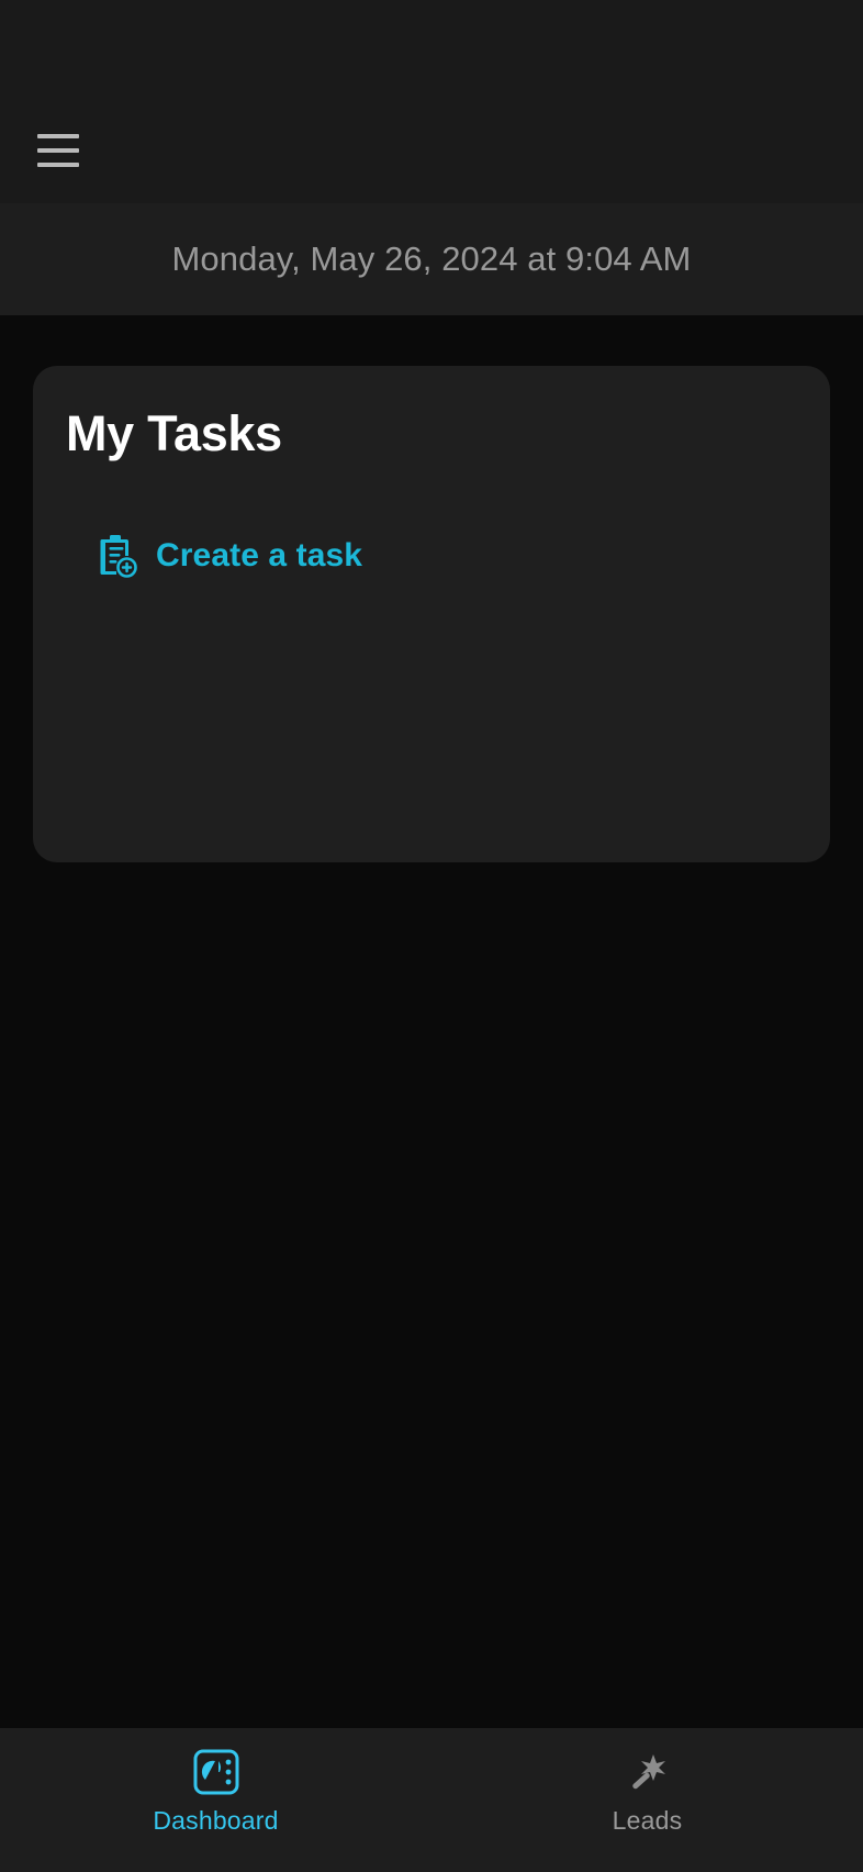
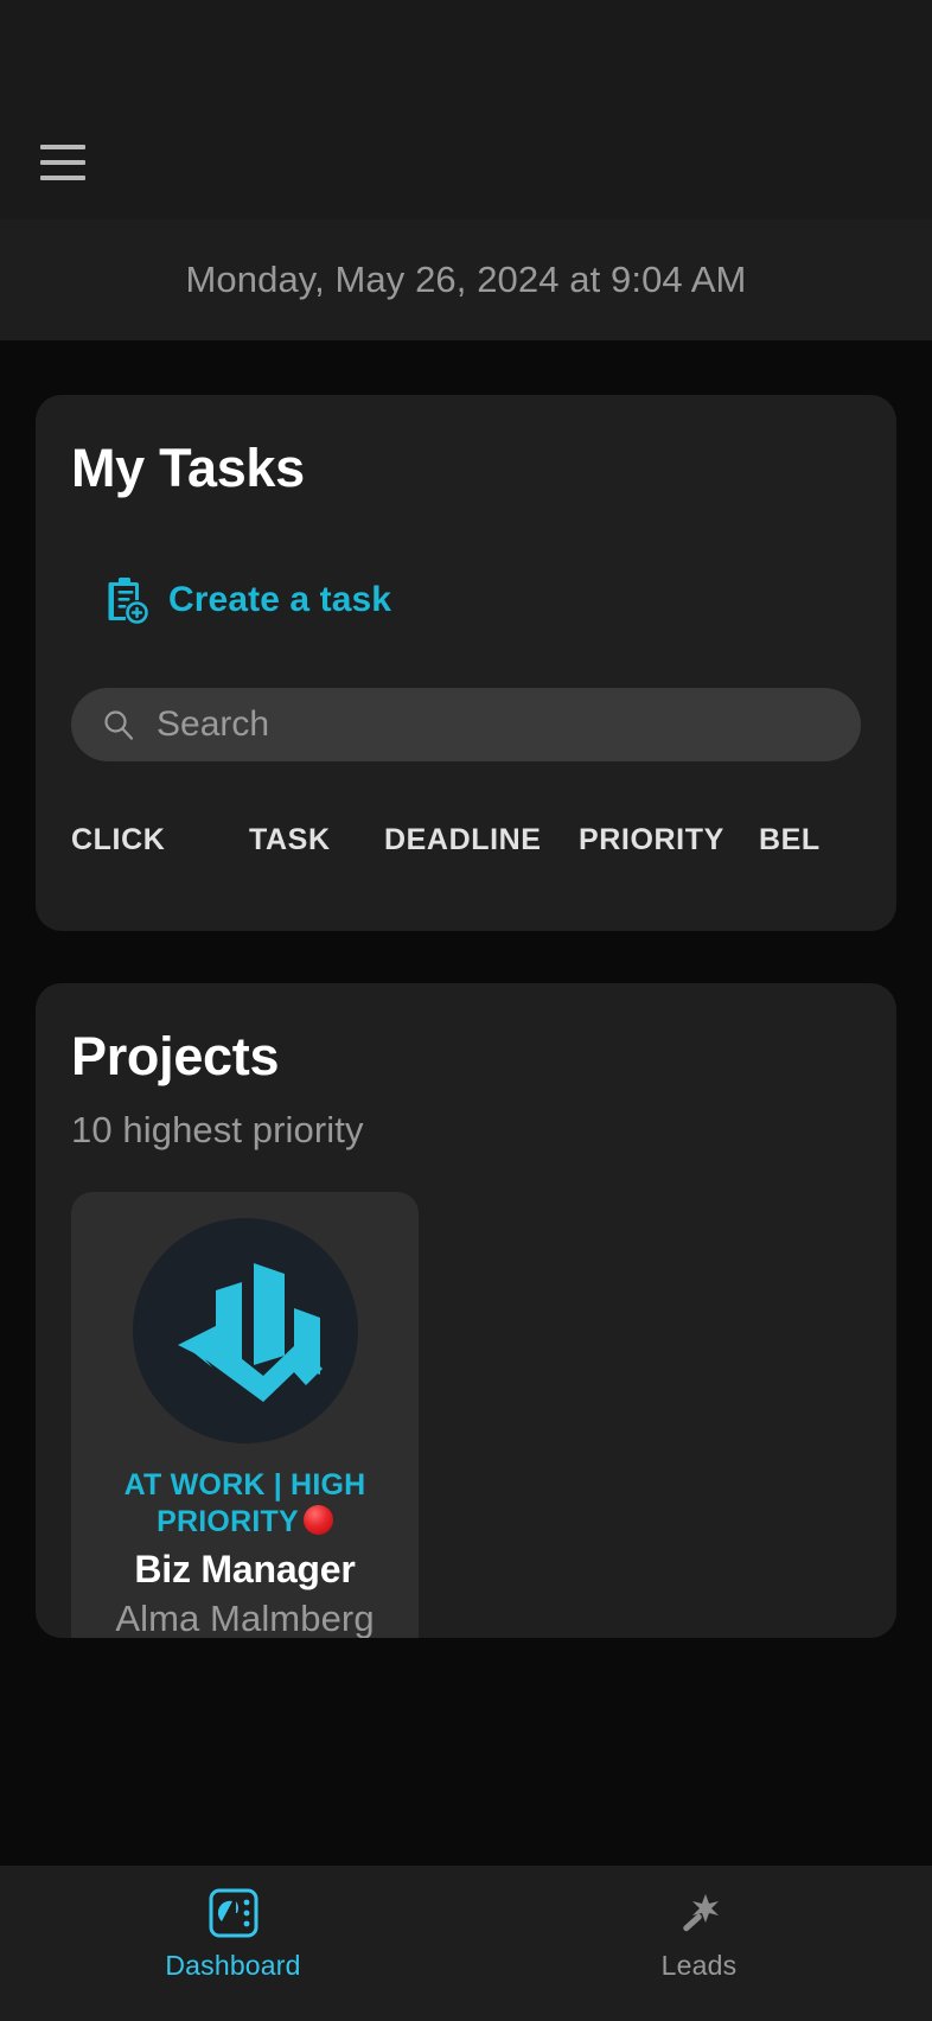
  Monday, May 26, 2024 at 9:04 AM
  My Tasks
  Create a task
+ Search
+ CLICK
+ TASK
+ DEADLINE
+ PRIORITY
+ BEL
+ Projects
+ 10 highest priority
+ AT WORK | HIGH PRIORITY
+ Biz Manager
+ Alma Malmberg
  Dashboard
  Leads
